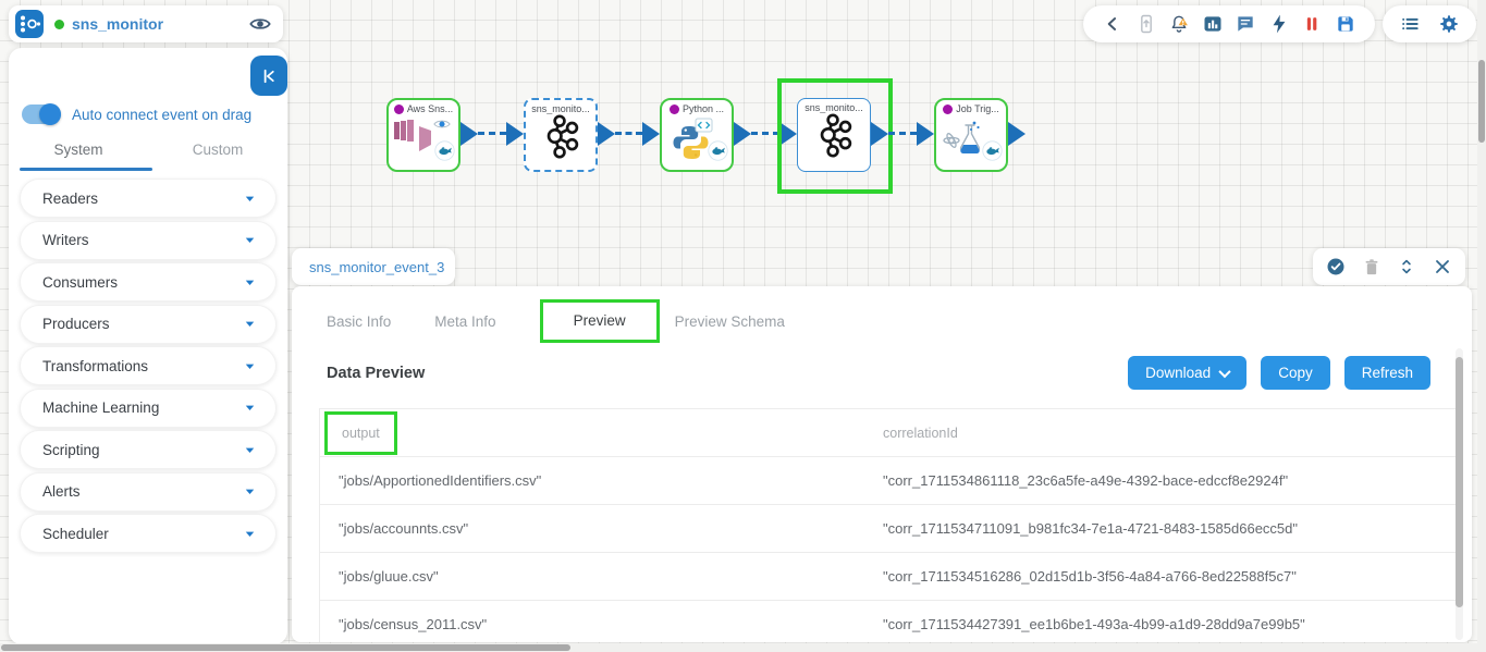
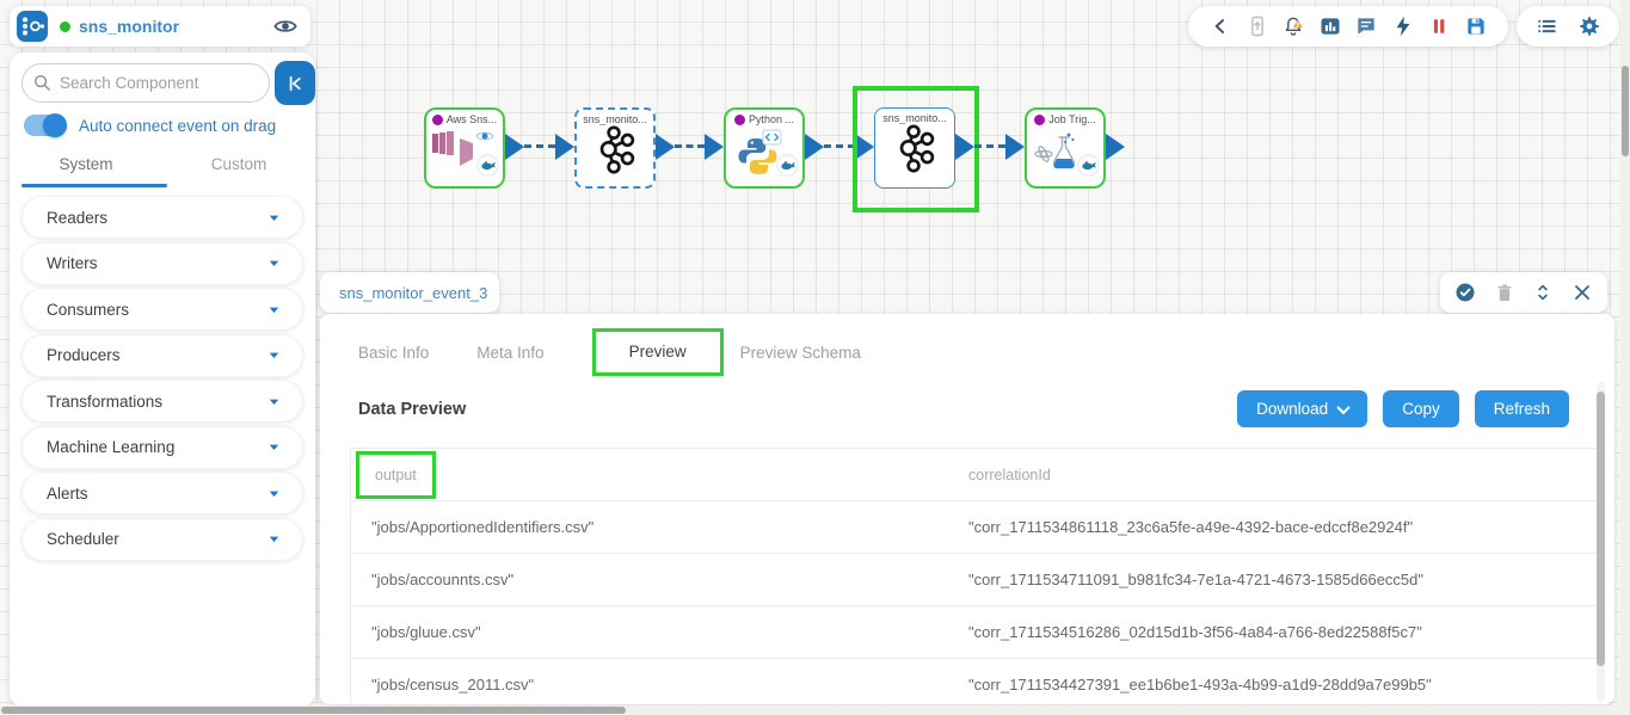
  sns_monitor
+ Search Component
  Auto connect event on drag
  System
  Custom
  Readers
  Writers
  Consumers
  Producers
  Transformations
  Machine Learning
- Scripting
  Alerts
  Scheduler
  Aws Sns...
  sns_monito...
  Python ...
  sns_monito...
  Job Trig...
  sns_monitor_event_3
  Basic Info
  Meta Info
  Preview
  Preview Schema
  Data Preview
  Download
  Copy
  Refresh
  output
  correlationId
  "jobs/ApportionedIdentifiers.csv"
  "corr_1711534861118_23c6a5fe-a49e-4392-bace-edccf8e2924f"
  "jobs/accounnts.csv"
- "corr_1711534711091_b981fc34-7e1a-4721-8483-1585d66ecc5d"
+ "corr_1711534711091_b981fc34-7e1a-4721-4673-1585d66ecc5d"
  "jobs/gluue.csv"
  "corr_1711534516286_02d15d1b-3f56-4a84-a766-8ed22588f5c7"
  "jobs/census_2011.csv"
  "corr_1711534427391_ee1b6be1-493a-4b99-a1d9-28dd9a7e99b5"
